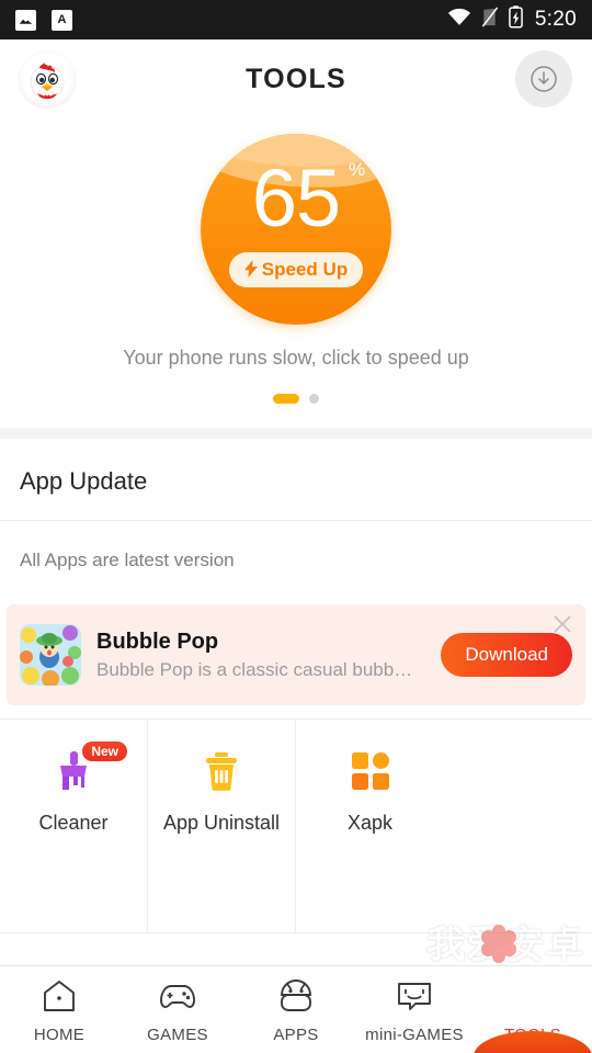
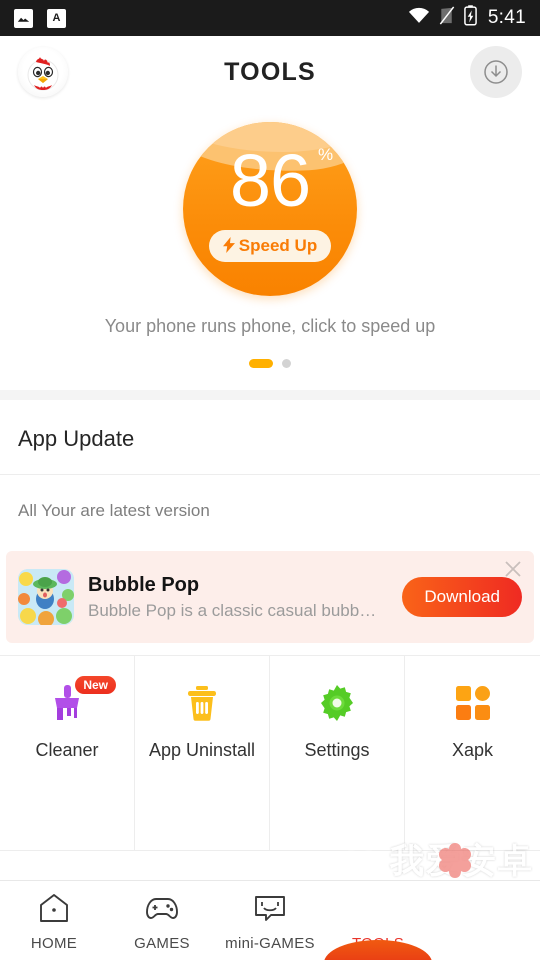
  A
- 5:20
+ 5:41
  TOOLS
- 65
+ 86
  %
  Speed Up
- Your phone runs slow, click to speed up
+ Your phone runs phone, click to speed up
  App Update
- All Apps are latest version
+ All Your are latest version
  Bubble Pop
  Bubble Pop is a classic casual bubble
  Download
  New
  Cleaner
  App Uninstall
+ Settings
  Xapk
  我爱安卓
  HOME
  GAMES
- APPS
  mini-GAMES
